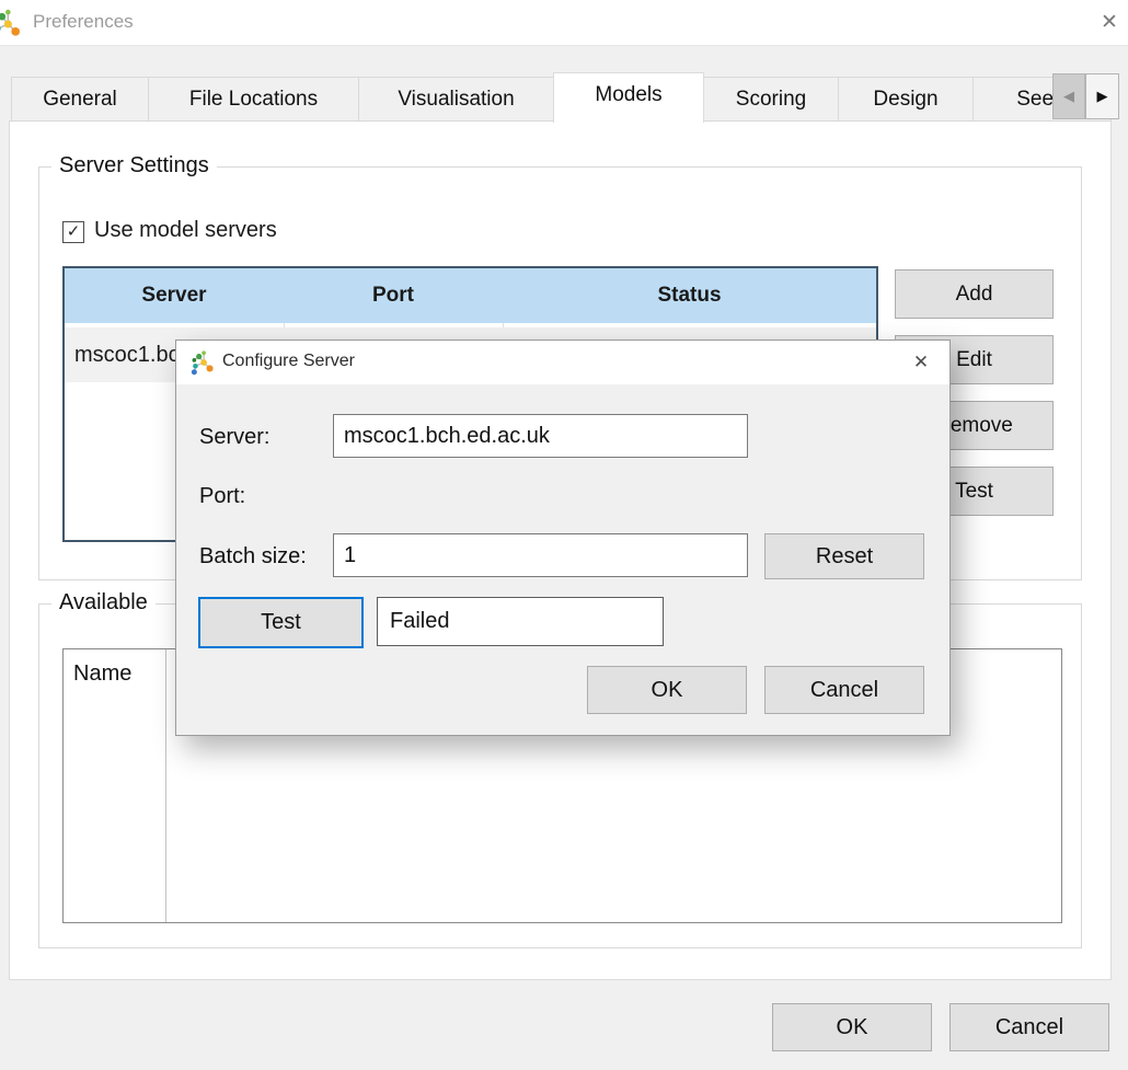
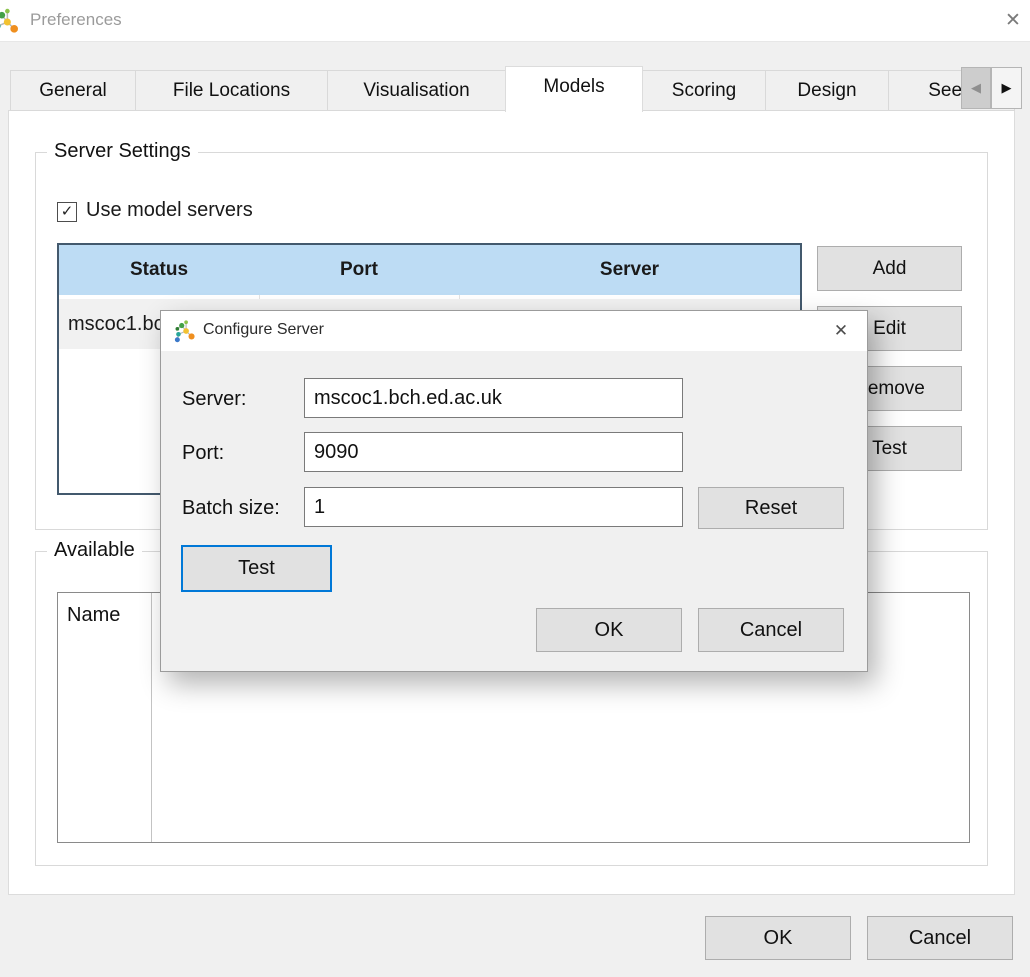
  Preferences
  ✕
  General
  File Locations
  Visualisation
  Models
  Scoring
  Design
  See
  ◀
  ▶
  Server Settings
  ✓
  Use model servers
- Server
+ Status
  Port
- Status
+ Server
  Add
  Edit
  emove
  Test
  Available
  Name
  OK
  Cancel
  Configure Server
  ✕
  Server:
  mscoc1.bch.ed.ac.uk
  Port:
+ 9090
  Batch size:
  1
  Reset
  Test
- Failed
  OK
  Cancel
